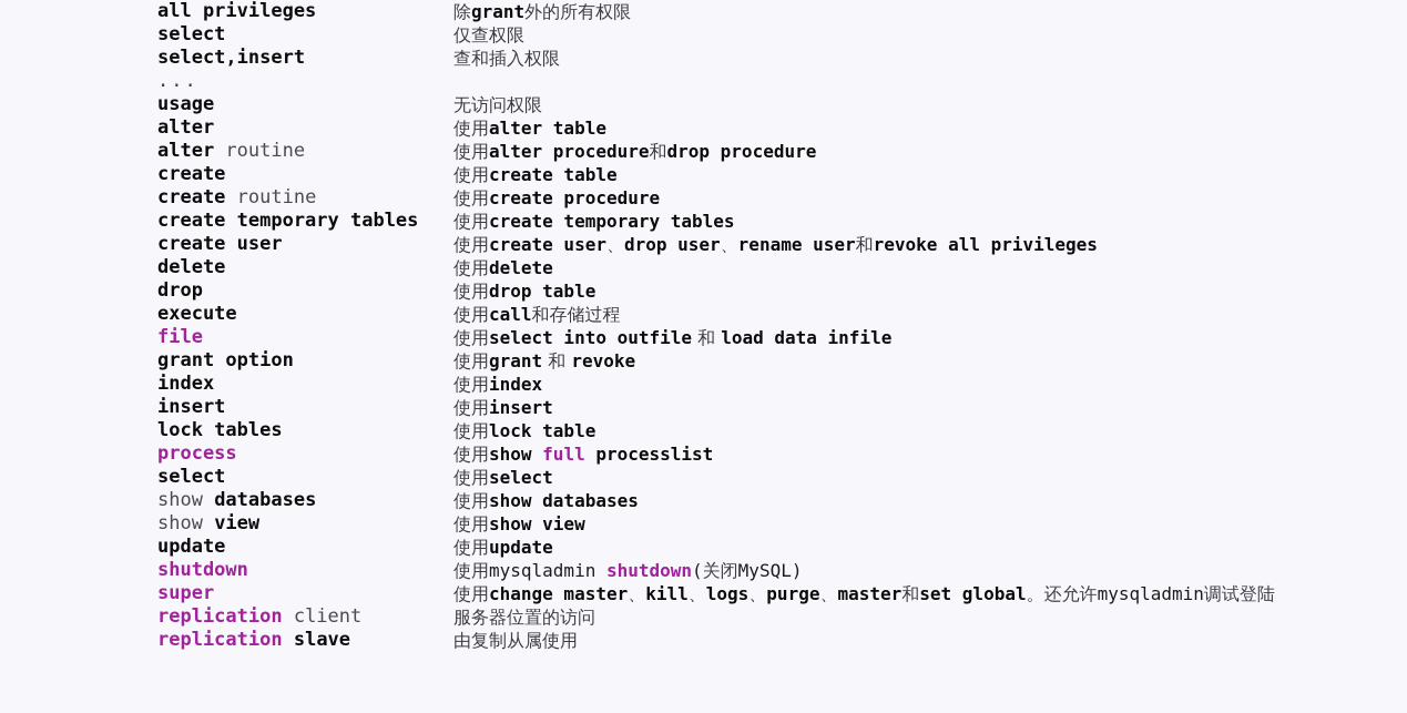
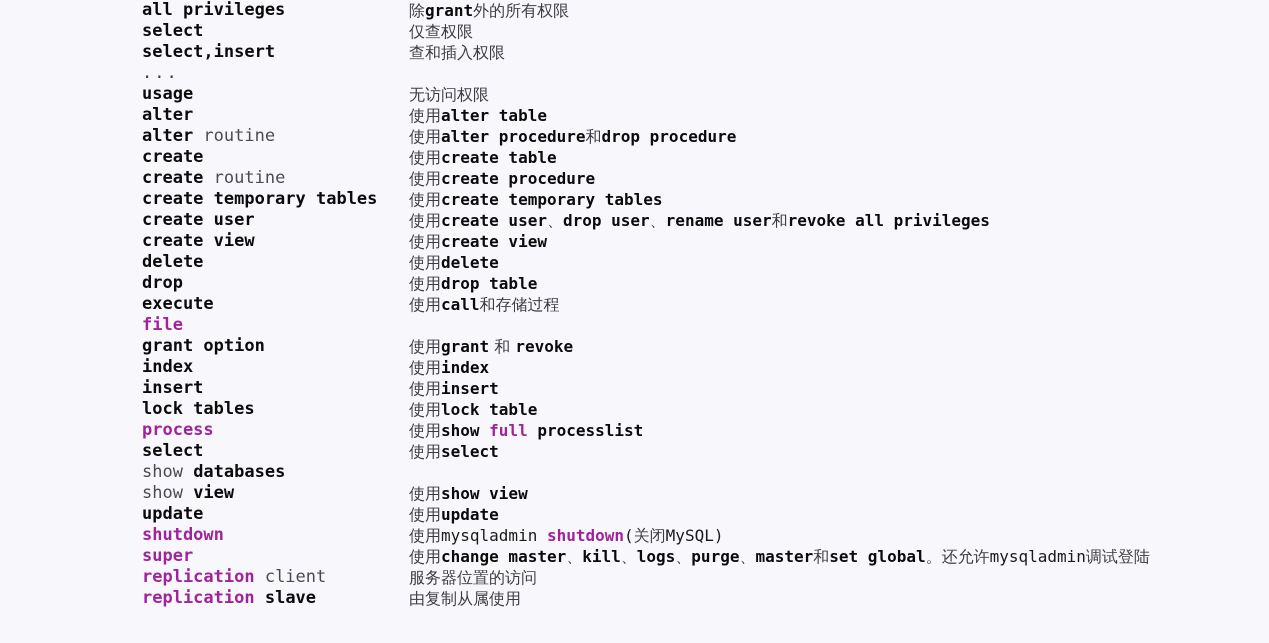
  all privileges
  除grant外的所有权限
  select
  仅查权限
  select,insert
  查和插入权限
  ...
  usage
  无访问权限
  alter
  使用alter table
  alter routine
  使用alter procedure和drop procedure
  create
  使用create table
  create routine
  使用create procedure
  create temporary tables
  使用create temporary tables
  create user
  使用create user、drop user、rename user和revoke all privileges
+ create view
+ 使用create view
  delete
  使用delete
  drop
  使用drop table
  execute
  使用call和存储过程
  file
- 使用select into outfile 和 load data infile
  grant option
  使用grant 和 revoke
  index
  使用index
  insert
  使用insert
  lock tables
  使用lock table
  process
  使用show full processlist
  select
  使用select
  show databases
- 使用show databases
  show view
  使用show view
  update
  使用update
  shutdown
  使用mysqladmin shutdown(关闭MySQL)
  super
  使用change master、kill、logs、purge、master和set global。还允许mysqladmin调试登陆
  replication client
  服务器位置的访问
  replication slave
  由复制从属使用
